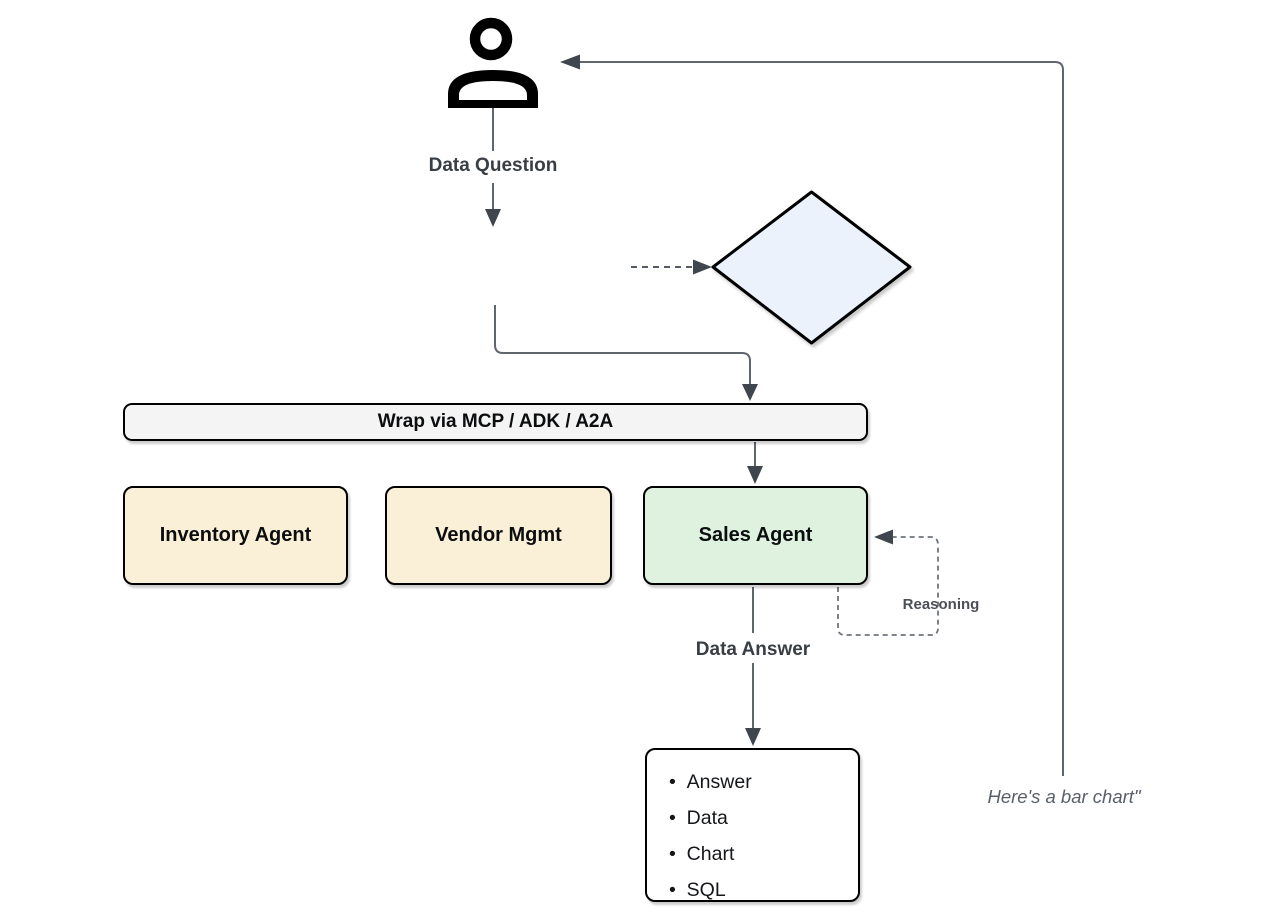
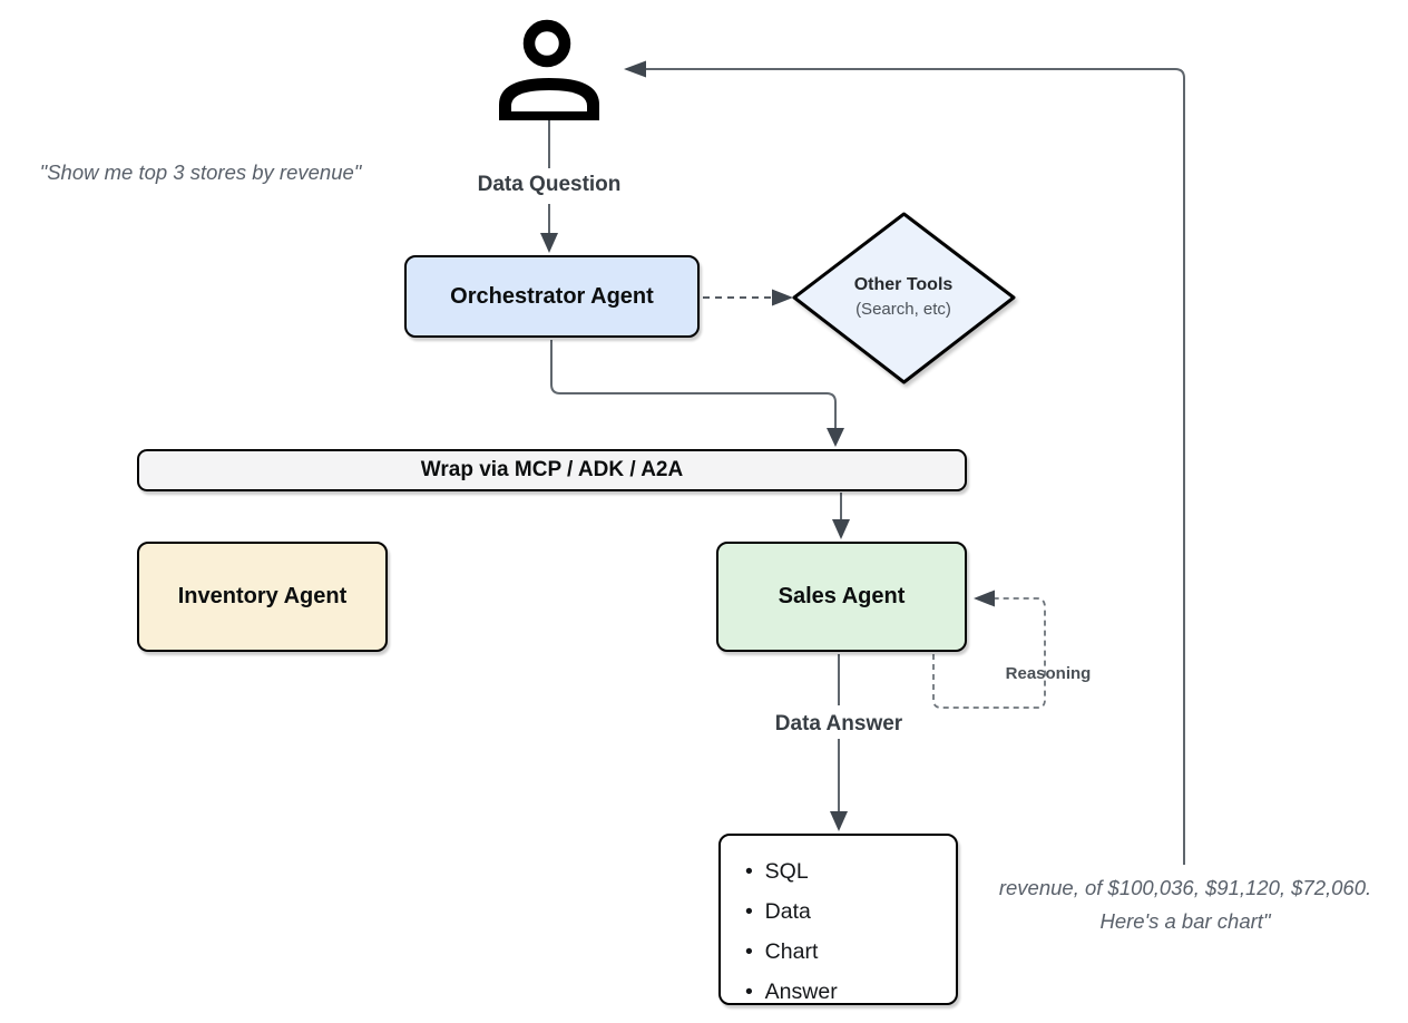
+ "Show me top 3 stores by revenue"
+ revenue, of $100,036, $91,120, $72,060.
  Here's a bar chart"
  Data Question
  Data Answer
  Reasoning
+ Orchestrator Agent
+ Other Tools
+ (Search, etc)
  Wrap via MCP / ADK / A2A
  Inventory Agent
- Vendor Mgmt
  Sales Agent
- Answer
+ SQL
  Data
  Chart
- SQL
+ Answer
